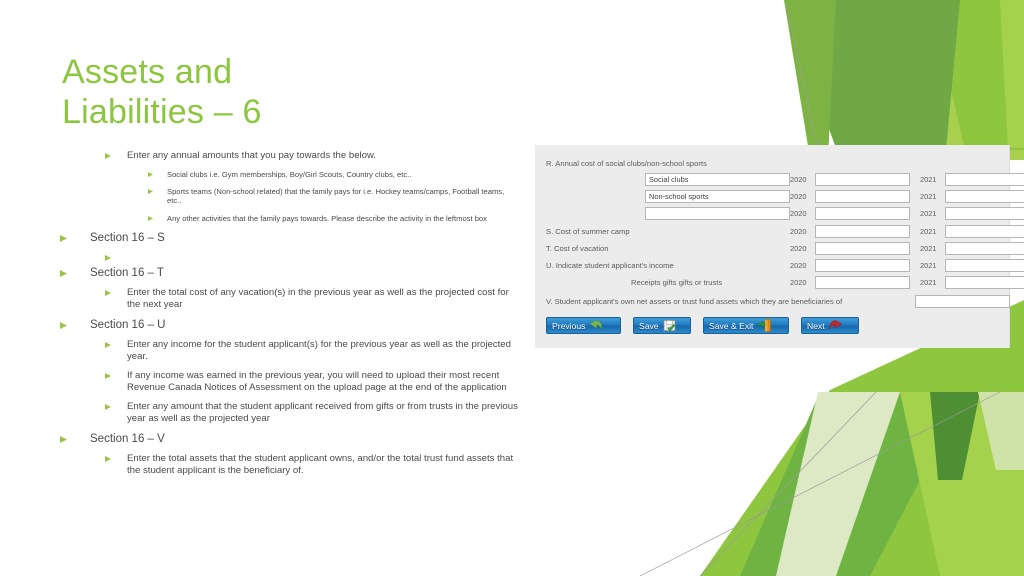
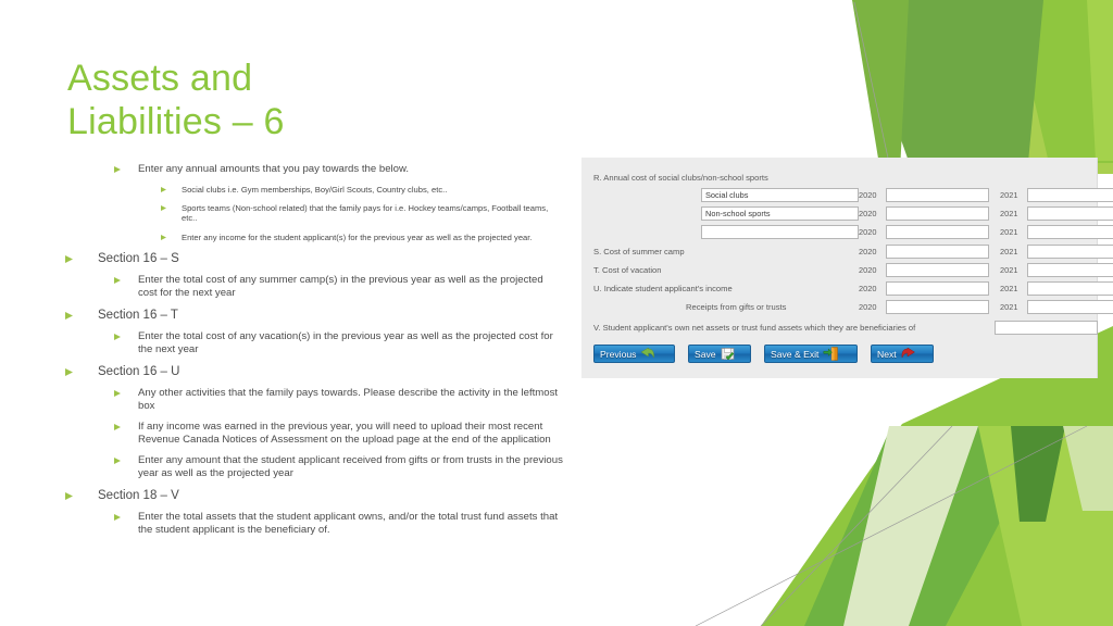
  Assets and
  Liabilities – 6
  Enter any annual amounts that you pay towards the below.
  Social clubs i.e. Gym memberships, Boy/Girl Scouts, Country clubs, etc..
  Sports teams (Non-school related) that the family pays for i.e. Hockey teams/camps, Football teams, etc..
- Any other activities that the family pays towards. Please describe the activity in the leftmost box
+ Enter any income for the student applicant(s) for the previous year as well as the projected year.
  Section 16 – S
+ Enter the total cost of any summer camp(s) in the previous year as well as the projected cost for the next year
  Section 16 – T
  Enter the total cost of any vacation(s) in the previous year as well as the projected cost for the next year
  Section 16 – U
- Enter any income for the student applicant(s) for the previous year as well as the projected year.
+ Any other activities that the family pays towards. Please describe the activity in the leftmost box
  If any income was earned in the previous year, you will need to upload their most recent Revenue Canada Notices of Assessment on the upload page at the end of the application
  Enter any amount that the student applicant received from gifts or from trusts in the previous year as well as the projected year
- Section 16 – V
+ Section 18 – V
  Enter the total assets that the student applicant owns, and/or the total trust fund assets that the student applicant is the beneficiary of.
  R. Annual cost of social clubs/non-school sports
  Social clubs
  Non-school sports
  S. Cost of summer camp
  T. Cost of vacation
  U. Indicate student applicant's income
- Receipts gifts gifts or trusts
+ Receipts from gifts or trusts
  V. Student applicant's own net assets or trust fund assets which they are beneficiaries of
  2020
  2021
  2020
  2021
  2020
  2021
  2020
  2021
  2020
  2021
  2020
  2021
  2020
  2021
  Previous
  Save
  Save & Exit
  Next
